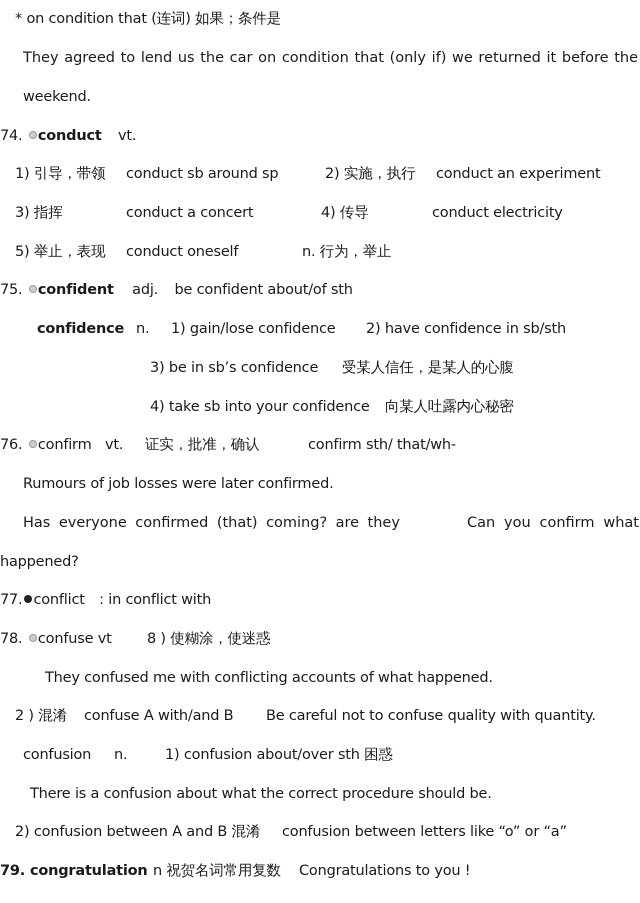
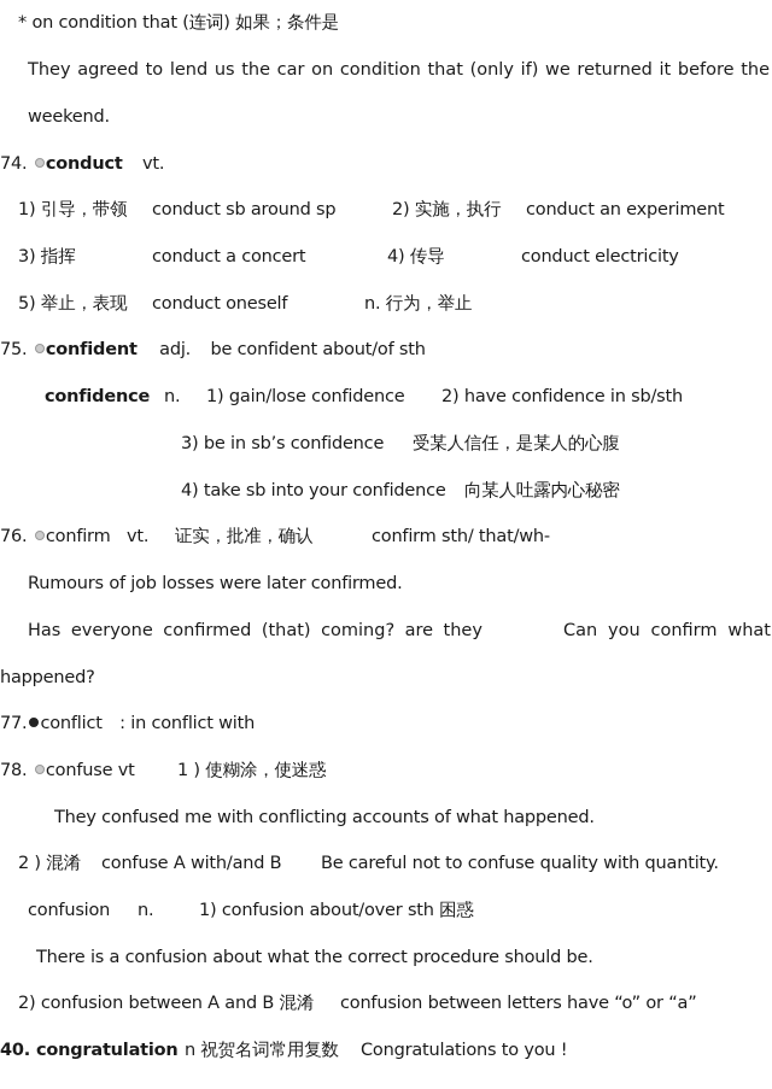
  * on condition that (连词) 如果；条件是
  They
  agreed
  to
  lend
  us
  the
  car
  on
  condition
  that
  (only
  if)
  we
  returned
  it
  before
  the
  weekend.
  74. conduct vt.
  1) 引导，带领
  conduct sb around sp
  2) 实施，执行
  conduct an experiment
  3) 指挥
  conduct a concert
  4) 传导
  conduct electricity
  5) 举止，表现
  conduct oneself
  n. 行为，举止
  75. confident adj. be confident about/of sth
  confidence
  n.
  1) gain/lose confidence
  2) have confidence in sb/sth
  3) be in sb’s confidence
  受某人信任，是某人的心腹
  4) take sb into your confidence
  向某人吐露内心秘密
  76. confirm
  vt.
  证实，批准，确认
  confirm sth/ that/wh-
  Rumours of job losses were later confirmed.
  Has
  everyone
  confirmed
  (that)
  coming?
  are
  they
  Can
  you
  confirm
  what
  happened?
  77. conflict : in conflict with
  78. confuse vt
- 8 ) 使糊涂，使迷惑
+ 1 ) 使糊涂，使迷惑
  They confused me with conflicting accounts of what happened.
  2 ) 混淆
  confuse A with/and B
  Be careful not to confuse quality with quantity.
  confusion
  n.
  1) confusion about/over sth 困惑
  There is a confusion about what the correct procedure should be.
  2) confusion between A and B 混淆
- confusion between letters like “o” or “a”
+ confusion between letters have “o” or “a”
- 79. congratulation
+ 40. congratulation
  n 祝贺名词常用复数
  Congratulations to you !
